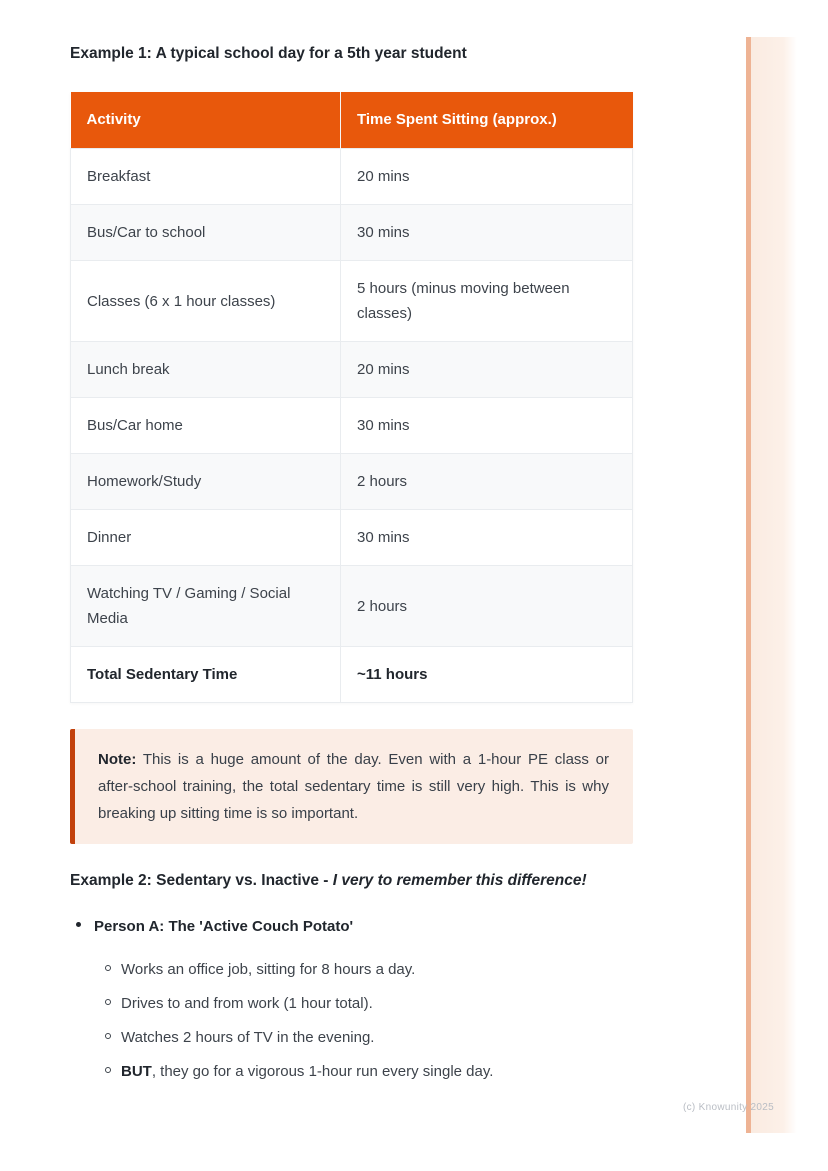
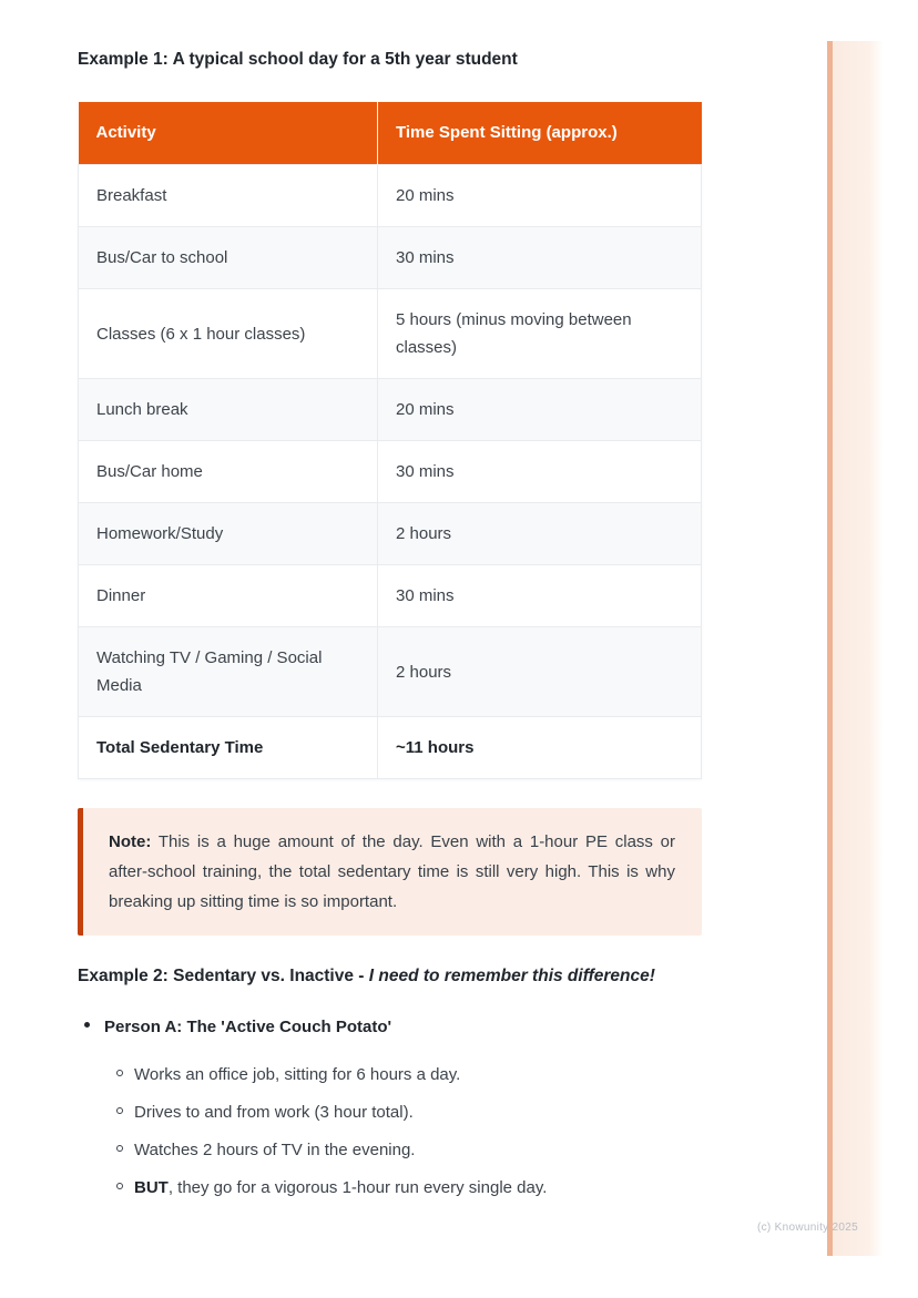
  Example 1: A typical school day for a 5th year student
  Activity	Time Spent Sitting (approx.)
  Breakfast	20 mins
  Bus/Car to school	30 mins
  Classes (6 x 1 hour classes)	5 hours (minus moving between classes)
  Lunch break	20 mins
  Bus/Car home	30 mins
  Homework/Study	2 hours
  Dinner	30 mins
  Watching TV / Gaming / Social Media	2 hours
  Total Sedentary Time	~11 hours
  Note: This is a huge amount of the day. Even with a 1-hour PE class or after-school training, the total sedentary time is still very high. This is why breaking up sitting time is so important.
- Example 2: Sedentary vs. Inactive - I very to remember this difference!
+ Example 2: Sedentary vs. Inactive - I need to remember this difference!
  Person A: The 'Active Couch Potato'
- Works an office job, sitting for 8 hours a day.
+ Works an office job, sitting for 6 hours a day.
- Drives to and from work (1 hour total).
+ Drives to and from work (3 hour total).
  Watches 2 hours of TV in the evening.
  BUT, they go for a vigorous 1-hour run every single day.
  (c) Knowunity 2025
